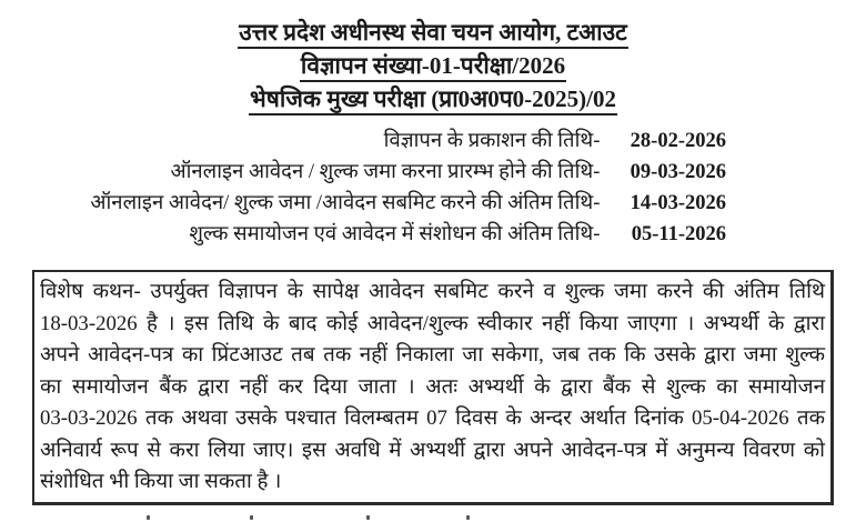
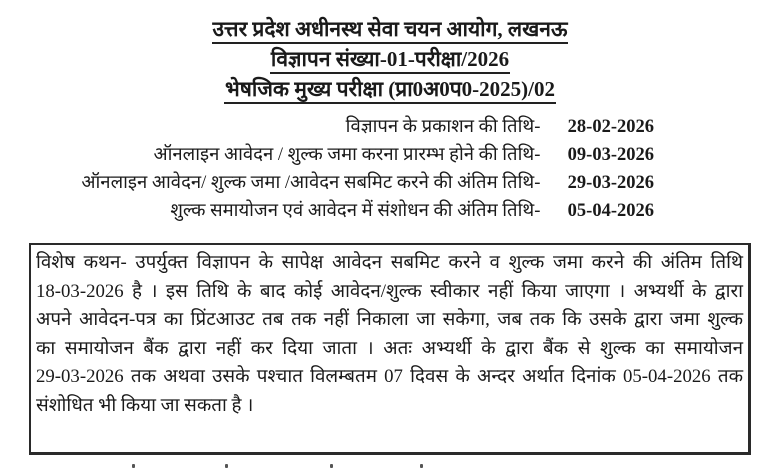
- उत्तर प्रदेश अधीनस्थ सेवा चयन आयोग, टआउट
+ उत्तर प्रदेश अधीनस्थ सेवा चयन आयोग, लखनऊ
  विज्ञापन संख्या-01-परीक्षा/2026
  भेषजिक मुख्य परीक्षा (प्रा0अ0प0-2025)/02
  विज्ञापन के प्रकाशन की तिथि- 28-02-2026
  ऑनलाइन आवेदन / शुल्क जमा करना प्रारम्भ होने की तिथि- 09-03-2026
- ऑनलाइन आवेदन/ शुल्क जमा /आवेदन सबमिट करने की अंतिम तिथि- 14-03-2026
+ ऑनलाइन आवेदन/ शुल्क जमा /आवेदन सबमिट करने की अंतिम तिथि- 29-03-2026
- शुल्क समायोजन एवं आवेदन में संशोधन की अंतिम तिथि- 05-11-2026
+ शुल्क समायोजन एवं आवेदन में संशोधन की अंतिम तिथि- 05-04-2026
  विशेष कथन- उपर्युक्त विज्ञापन के सापेक्ष आवेदन सबमिट करने व शुल्क जमा करने की अंतिम तिथि
  18-03-2026 है । इस तिथि के बाद कोई आवेदन/शुल्क स्वीकार नहीं किया जाएगा । अभ्यर्थी के द्वारा
  अपने आवेदन-पत्र का प्रिंटआउट तब तक नहीं निकाला जा सकेगा, जब तक कि उसके द्वारा जमा शुल्क
  का समायोजन बैंक द्वारा नहीं कर दिया जाता । अतः अभ्यर्थी के द्वारा बैंक से शुल्क का समायोजन
- 03-03-2026 तक अथवा उसके पश्चात विलम्बतम 07 दिवस के अन्दर अर्थात दिनांक 05-04-2026 तक
+ 29-03-2026 तक अथवा उसके पश्चात विलम्बतम 07 दिवस के अन्दर अर्थात दिनांक 05-04-2026 तक
- अनिवार्य रूप से करा लिया जाए। इस अवधि में अभ्यर्थी द्वारा अपने आवेदन-पत्र में अनुमन्य विवरण को
  संशोधित भी किया जा सकता है ।
